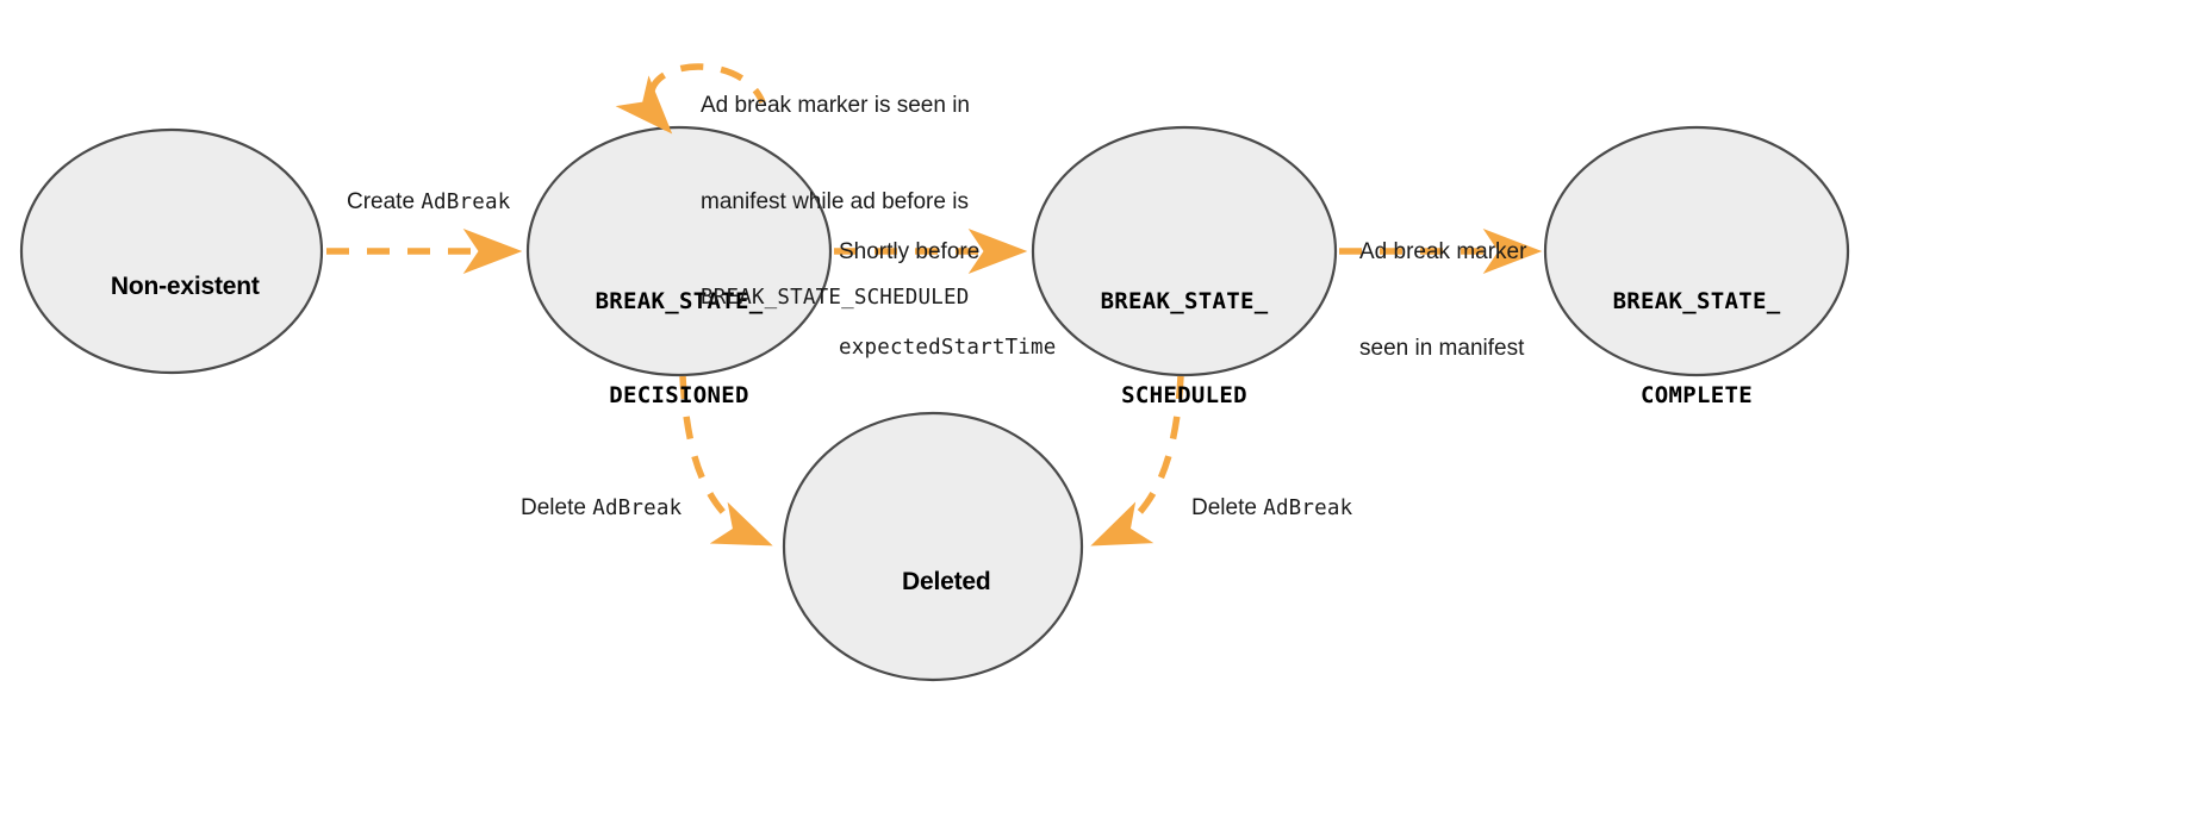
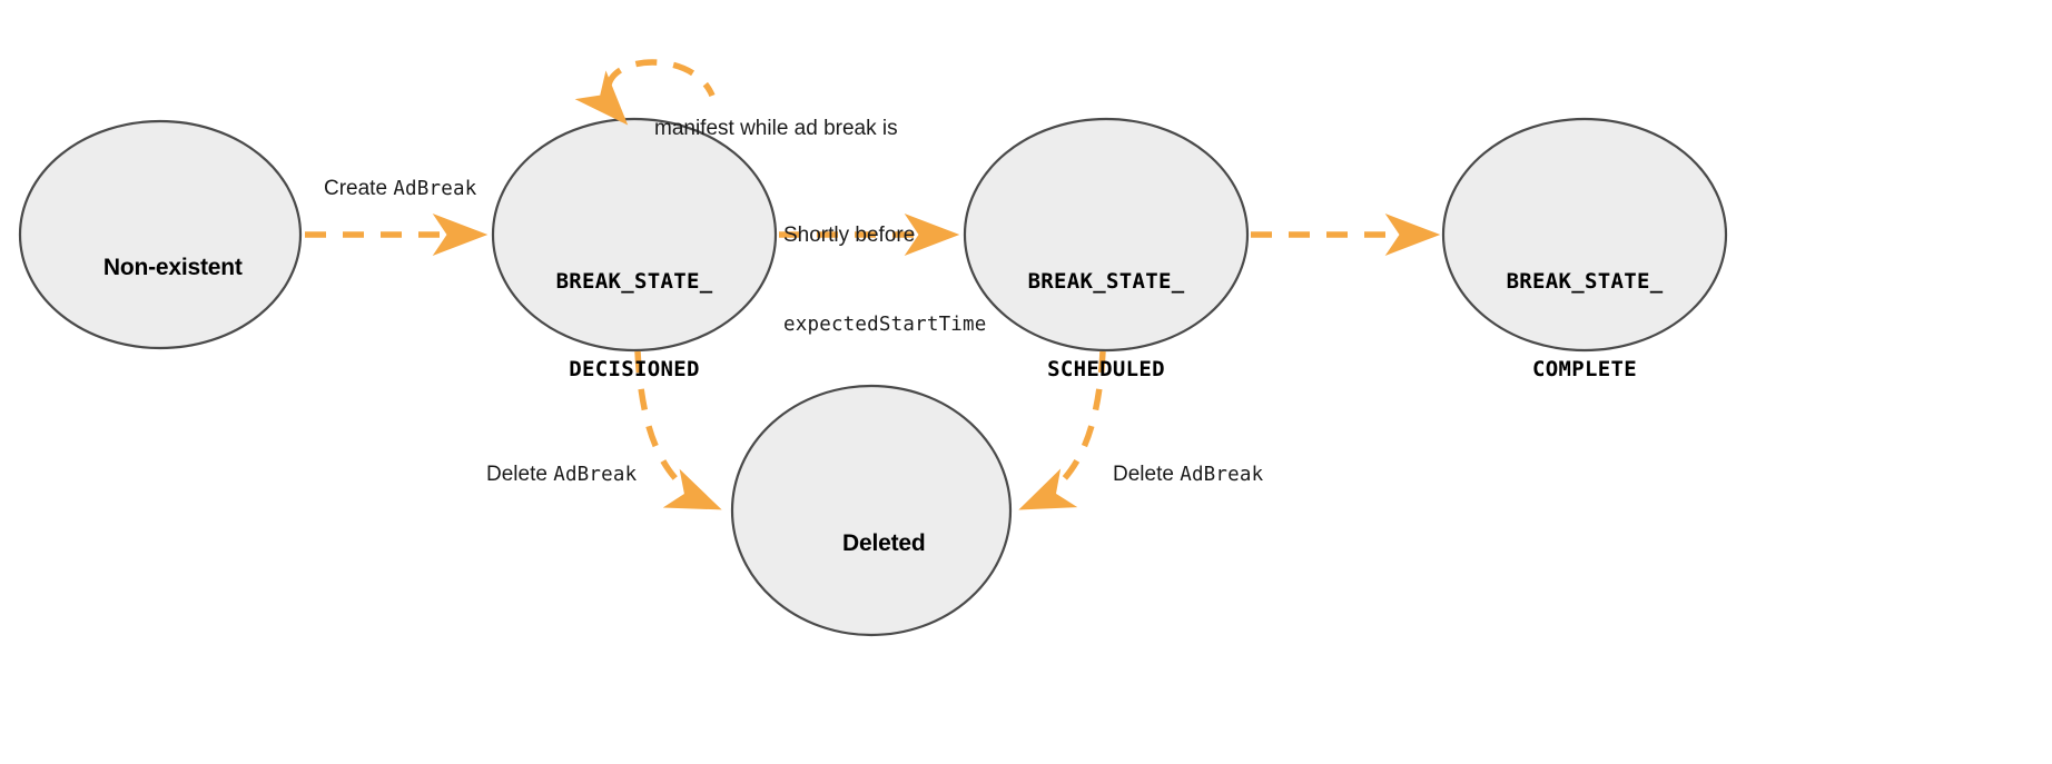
  Non-existent
  BREAK_STATE_
  DECISIONED
  BREAK_STATE_
  SCHEDULED
  BREAK_STATE_
  COMPLETE
  Deleted
  Create AdBreak
- Ad break marker is seen in
- manifest while ad before is
+ manifest while ad break is
- BREAK_STATE_SCHEDULED
  Shortly before
  expectedStartTime
- Ad break marker
- seen in manifest
  Delete AdBreak
  Delete AdBreak
